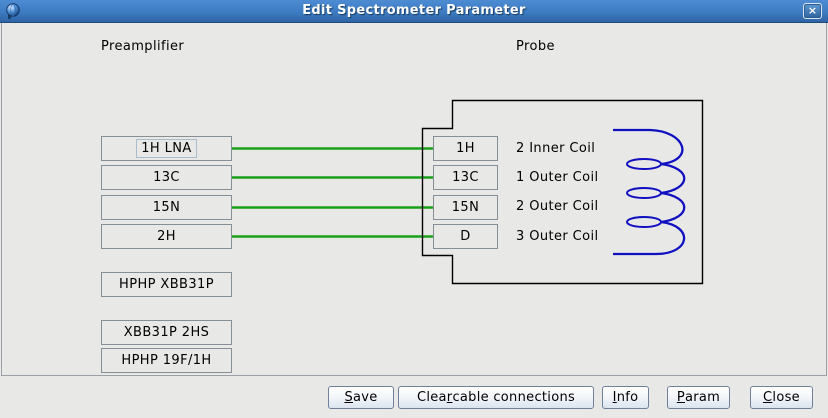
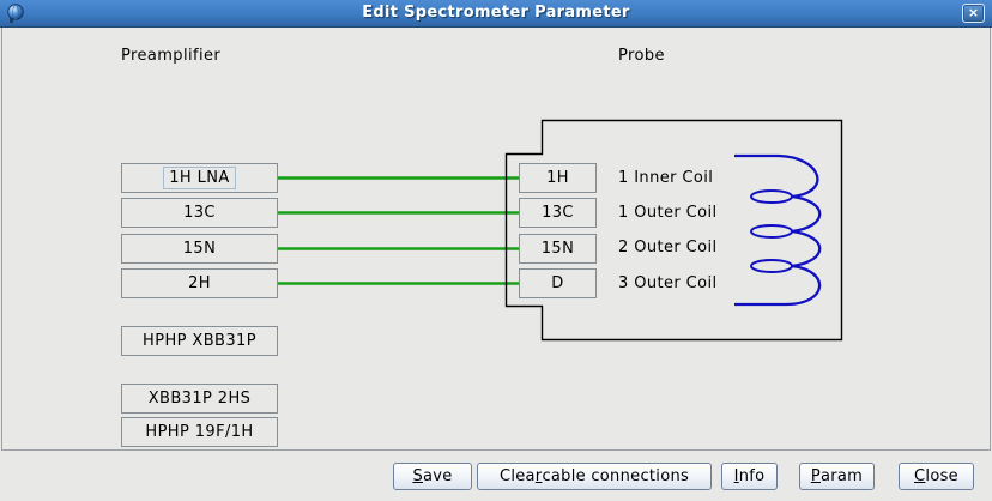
  Preamplifier
  Probe
  1H LNA
  13C
  15N
  2H
  HPHP XBB31P
  XBB31P 2HS
  HPHP 19F/1H
  1H
  13C
  15N
  D
- 2 Inner Coil
+ 1 Inner Coil
  1 Outer Coil
  2 Outer Coil
  3 Outer Coil
  S
  ave
  Clea
  r
  cable connections
  I
  nfo
  P
  aram
  C
  lose
  Edit Spectrometer Parameter
  ×
